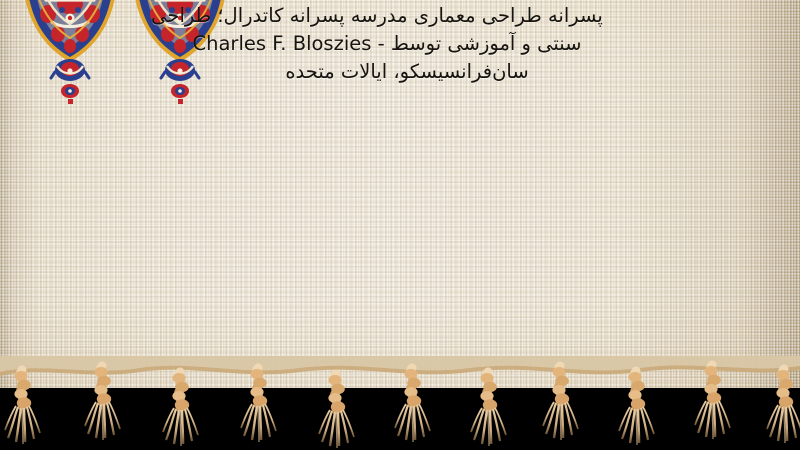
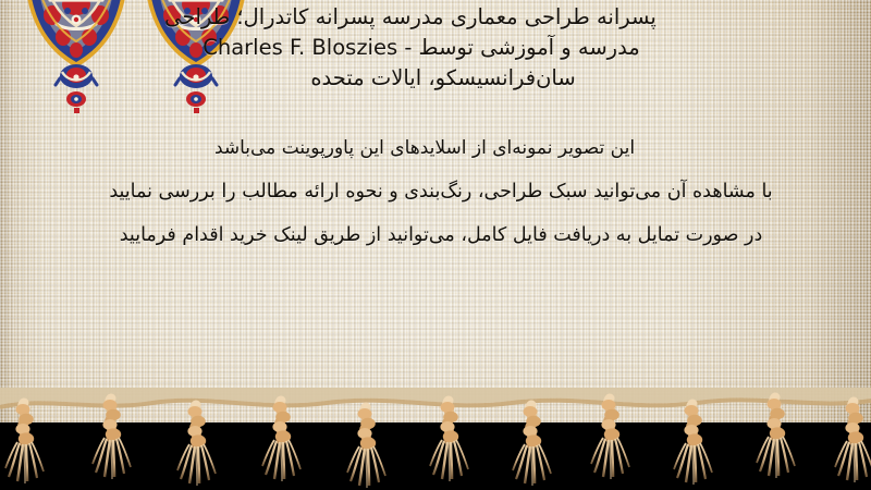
  پسرانه طراحی معماری مدرسه پسرانه کاتدرال؛ طراحی
- سنتی و آموزشی توسط - Charles F. Bloszies
+ مدرسه و آموزشی توسط - Charles F. Bloszies
  سان‌فرانسیسکو، ایالات متحده
+ این تصویر نمونه‌ای از اسلایدهای این پاورپوینت می‌باشد
+ با مشاهده آن میتوانید سبک طراحی، رنگ‌بندی و نحوه ارائه مطالب را بررسی نمایید
+ در صورت تمایل به دریافت فایل کامل، می‌توانید از طریق لینک خرید اقدام فرمایید
